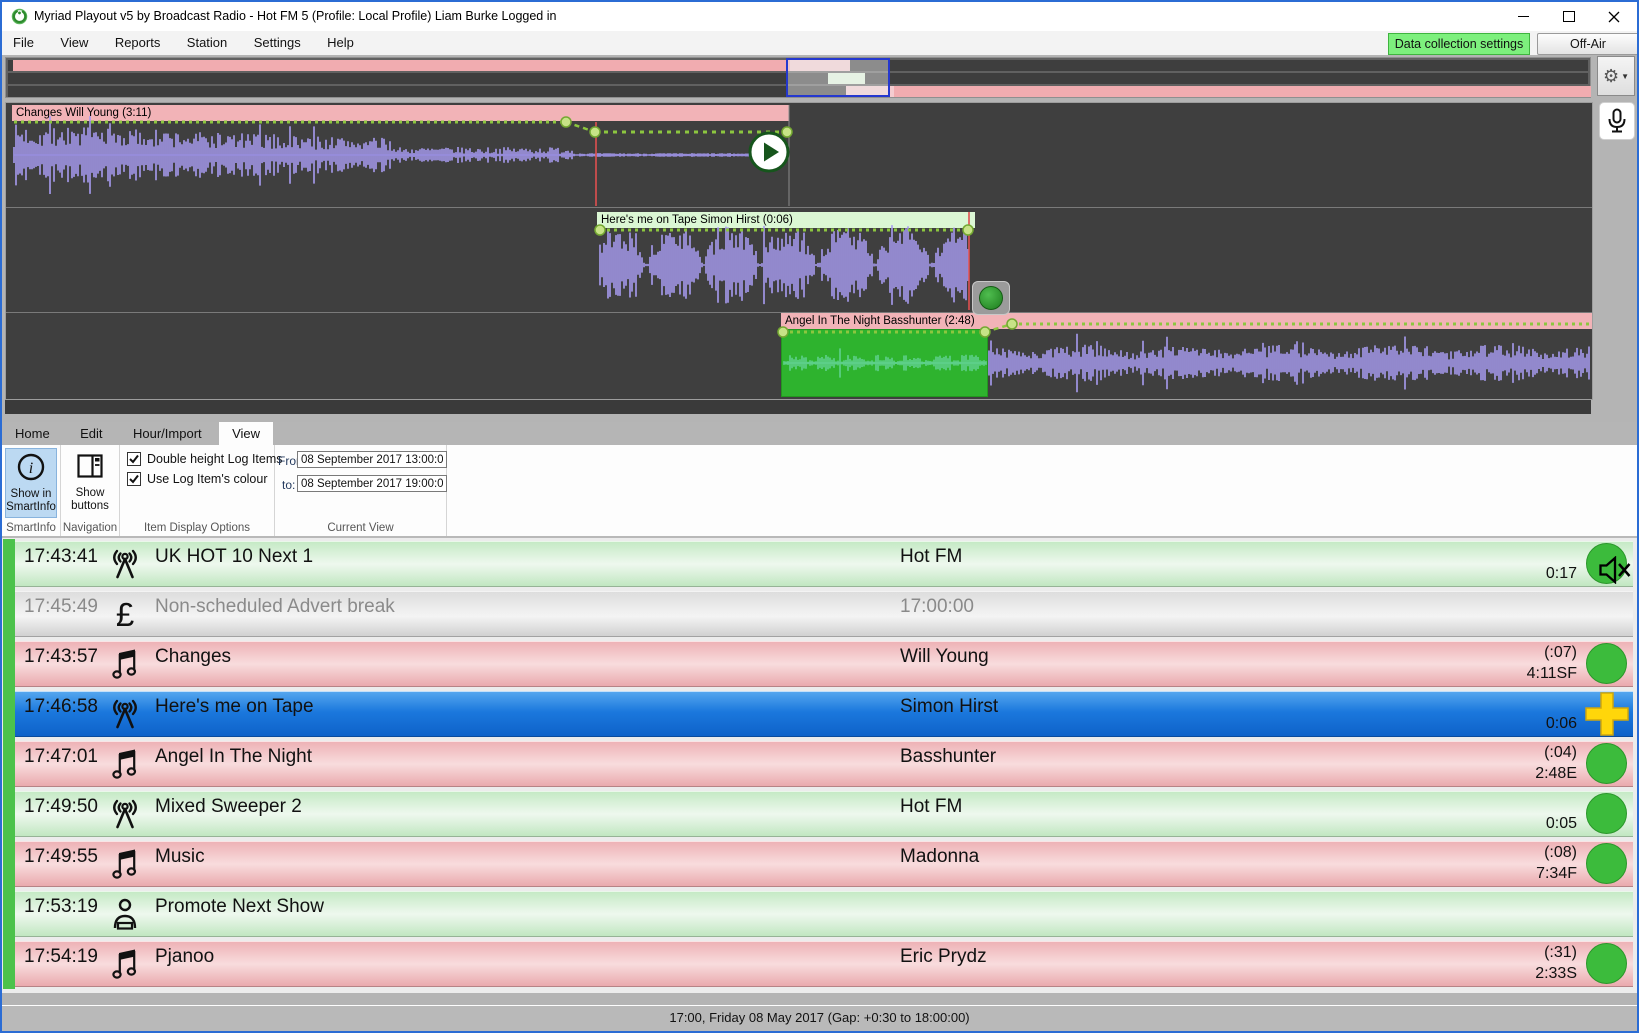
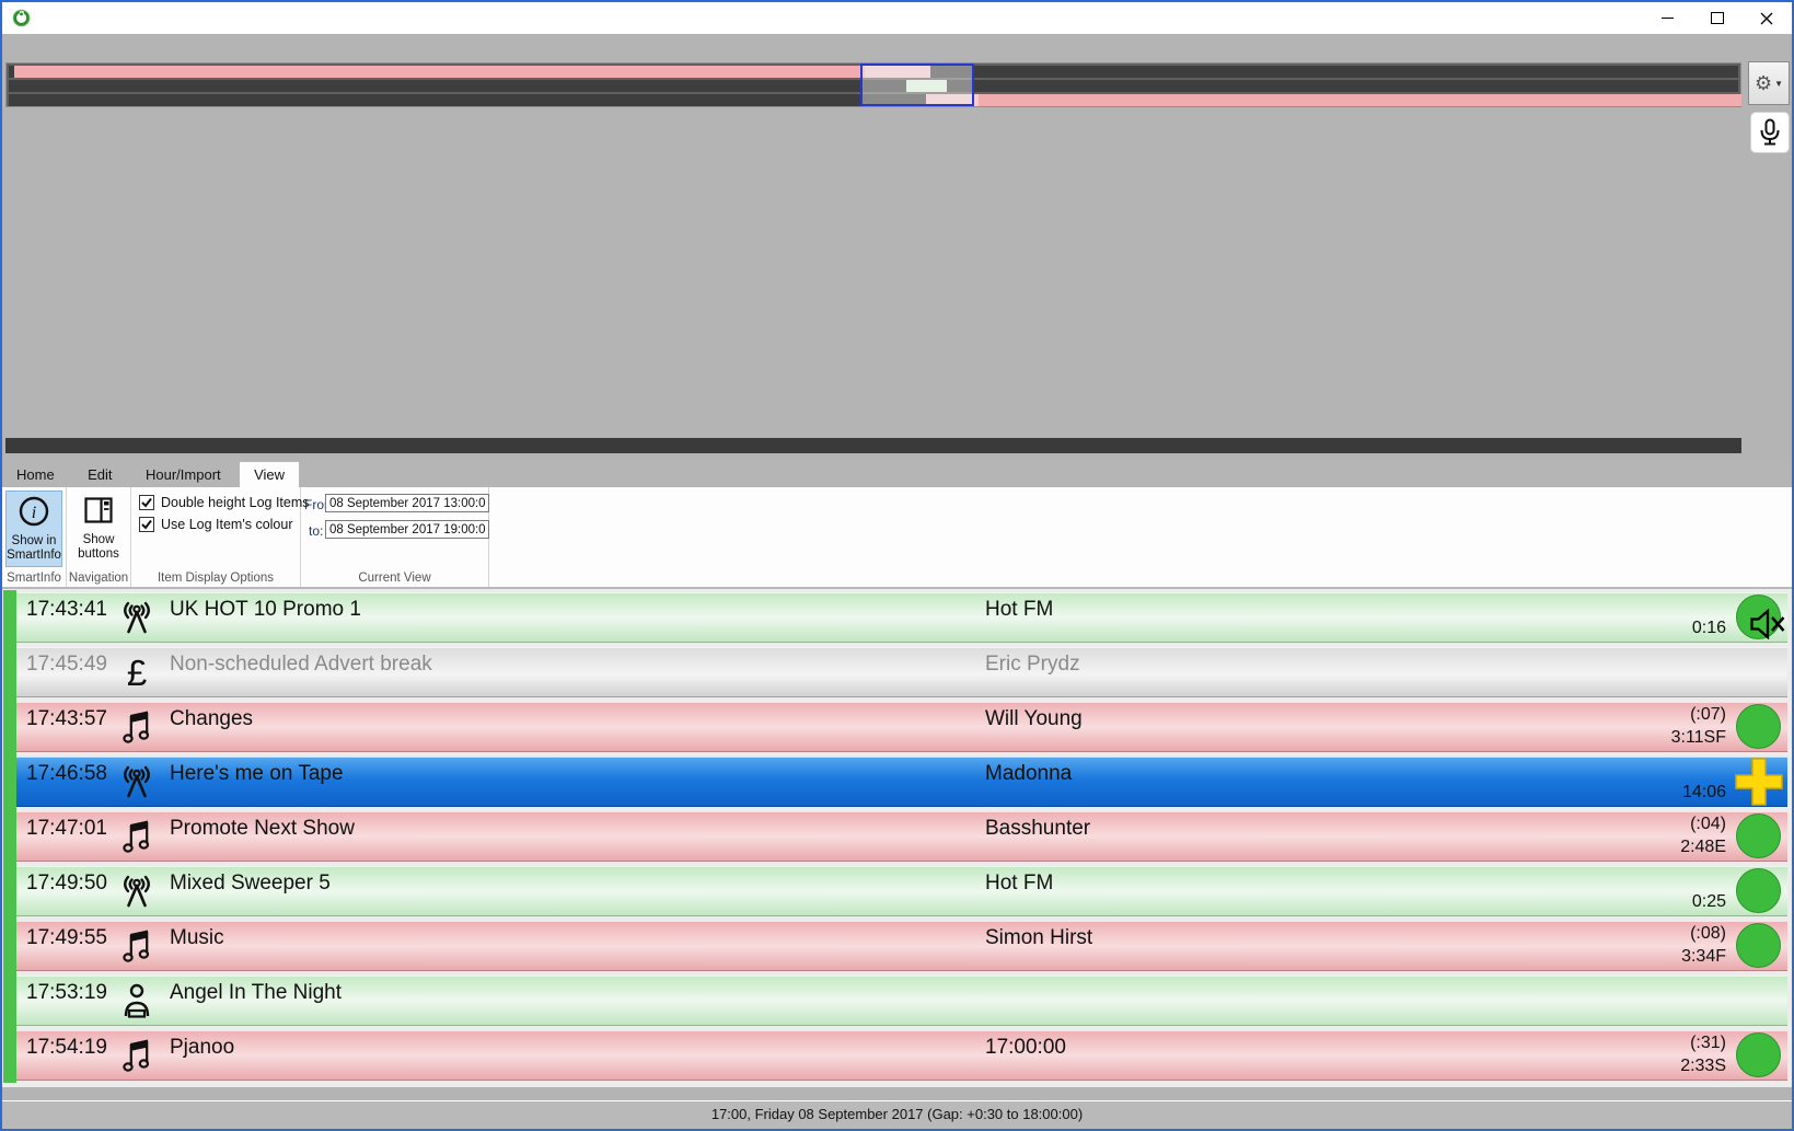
- Myriad Playout v5 by Broadcast Radio - Hot FM 5 (Profile: Local Profile) Liam Burke Logged in
- File View Reports Station Settings Help
- Data collection settings
- Off-Air
  ⚙
  ▼
- Changes Will Young (3:11)
- Here's me on Tape Simon Hirst (0:06)
- Angel In The Night Basshunter (2:48)
  Home Edit Hour/Import View
  i
  Show in
  SmartInfo
  SmartInfo
  Show
  buttons
  Navigation
  Double height Log Items
  Use Log Item's colour
  Item Display Options
  08 September 2017 13:00:0
  to:
  08 September 2017 19:00:0
  Current View
  17:43:41
- UK HOT 10 Next 1
+ UK HOT 10 Promo 1
  Hot FM
- 0:17
+ 0:16
  17:45:49
  £
  Non-scheduled Advert break
- 17:00:00
+ Eric Prydz
  17:43:57
  Changes
  Will Young
  (:07)
- 4:11SF
+ 3:11SF
  17:46:58
  Here's me on Tape
- Simon Hirst
+ Madonna
- 0:06
+ 14:06
  17:47:01
- Angel In The Night
+ Promote Next Show
  Basshunter
  (:04)
  2:48E
  17:49:50
- Mixed Sweeper 2
+ Mixed Sweeper 5
  Hot FM
- 0:05
+ 0:25
  17:49:55
  Music
- Madonna
+ Simon Hirst
  (:08)
- 7:34F
+ 3:34F
  17:53:19
- Promote Next Show
+ Angel In The Night
  17:54:19
  Pjanoo
- Eric Prydz
+ 17:00:00
  (:31)
  2:33S
- 17:00, Friday 08 May 2017 (Gap: +0:30 to 18:00:00)
+ 17:00, Friday 08 September 2017 (Gap: +0:30 to 18:00:00)
